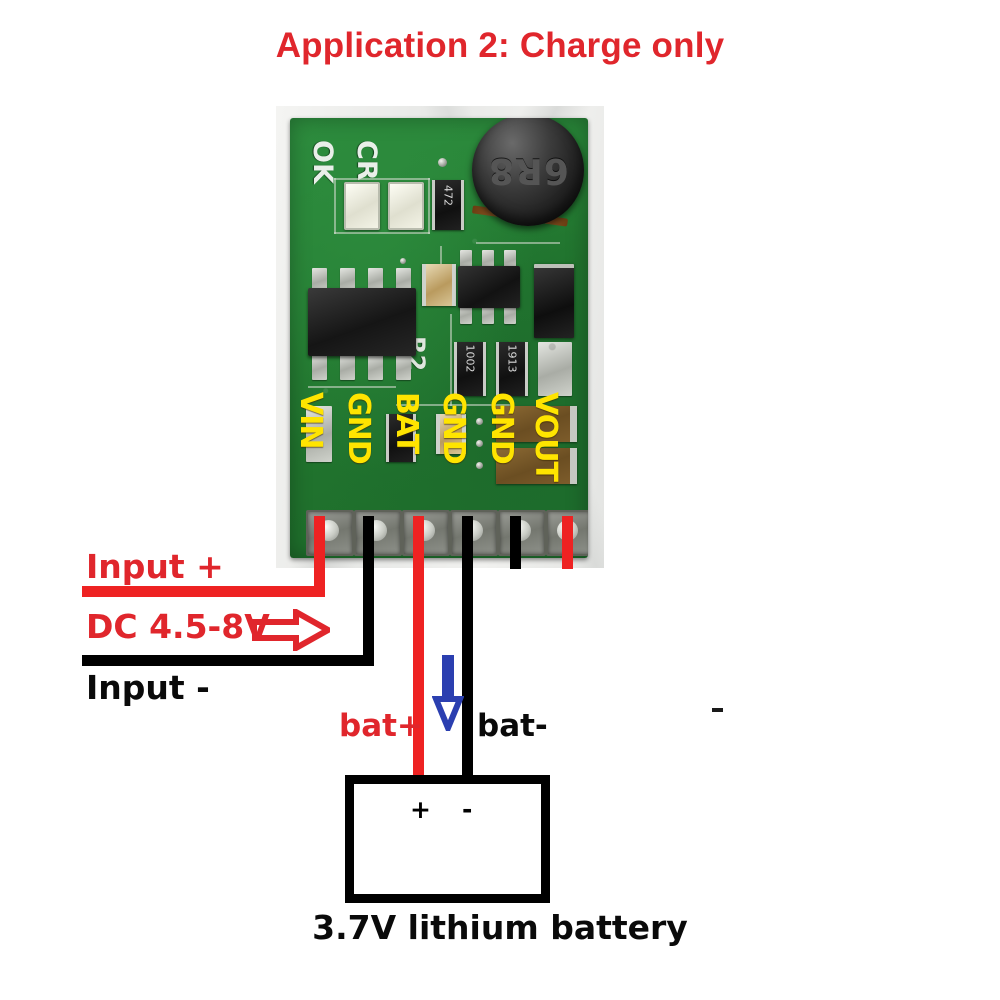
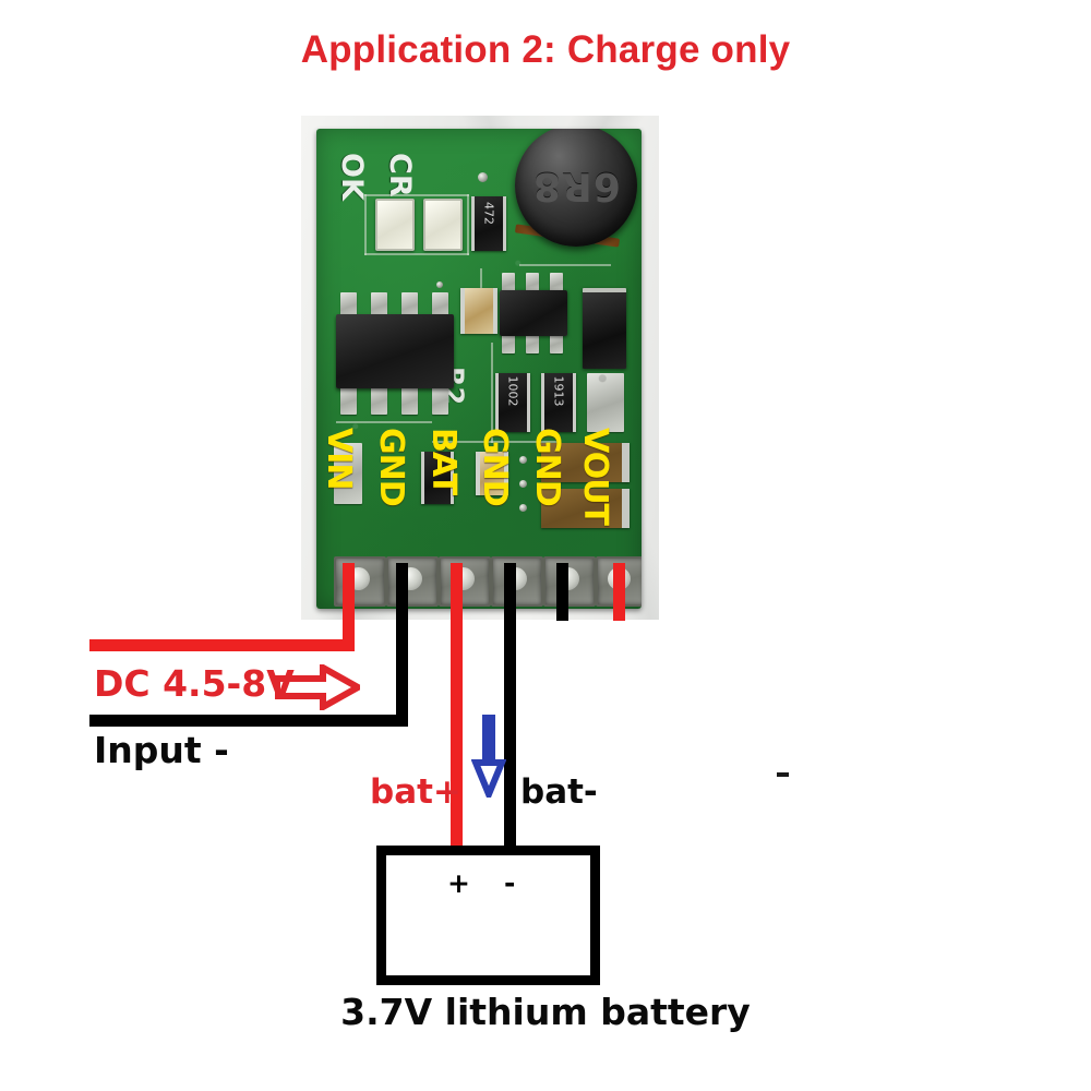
  Application 2: Charge only
- Input +
  DC 4.5-8
  Input -
  bat+
  bat-
  +
  -
  3.7V lithium battery
